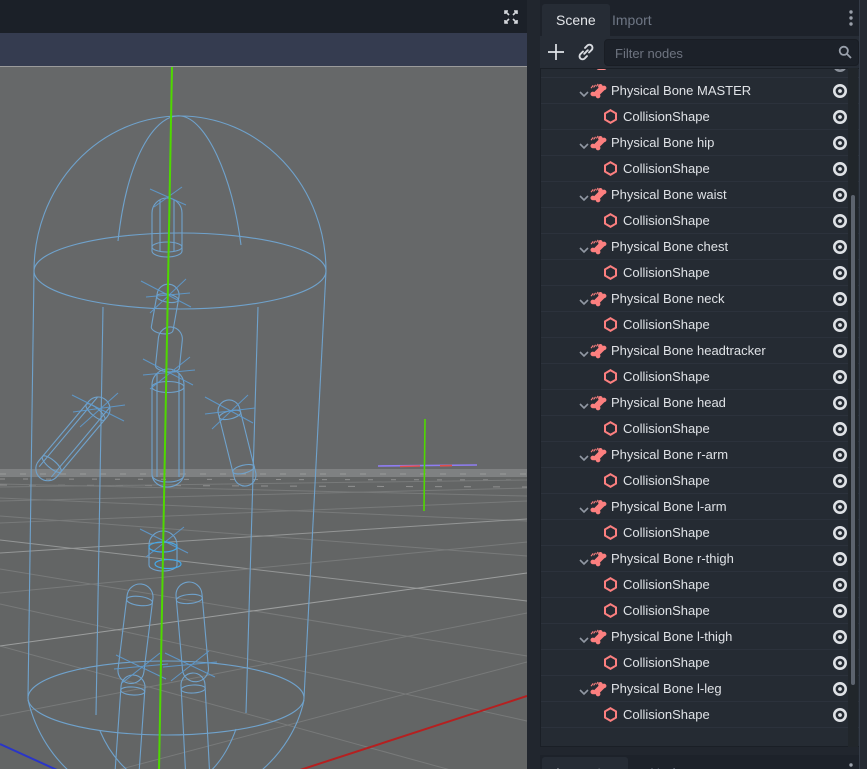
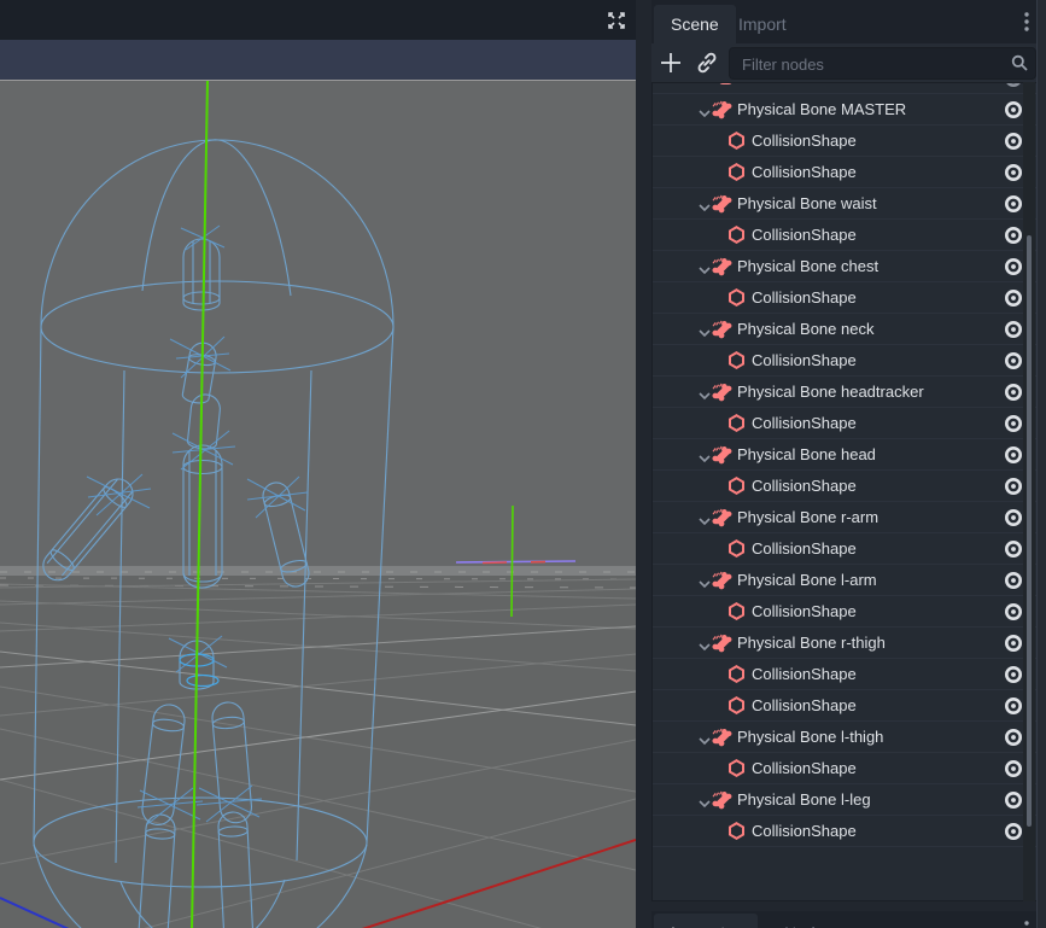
  Scene
  Import
  Filter nodes
  Physical Bone MASTER
  CollisionShape
- Physical Bone hip
  CollisionShape
  Physical Bone waist
  CollisionShape
  Physical Bone chest
  CollisionShape
  Physical Bone neck
  CollisionShape
  Physical Bone headtracker
  CollisionShape
  Physical Bone head
  CollisionShape
  Physical Bone r-arm
  CollisionShape
  Physical Bone l-arm
  CollisionShape
  Physical Bone r-thigh
  CollisionShape
  CollisionShape
  Physical Bone l-thigh
  CollisionShape
  Physical Bone l-leg
  CollisionShape
